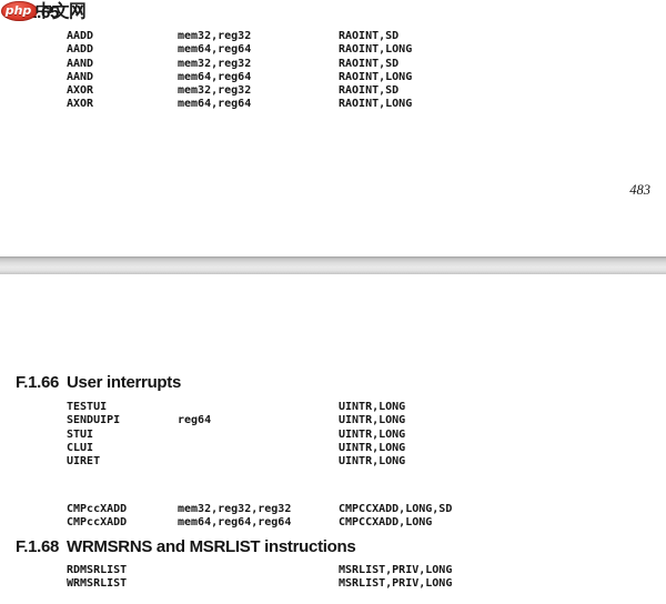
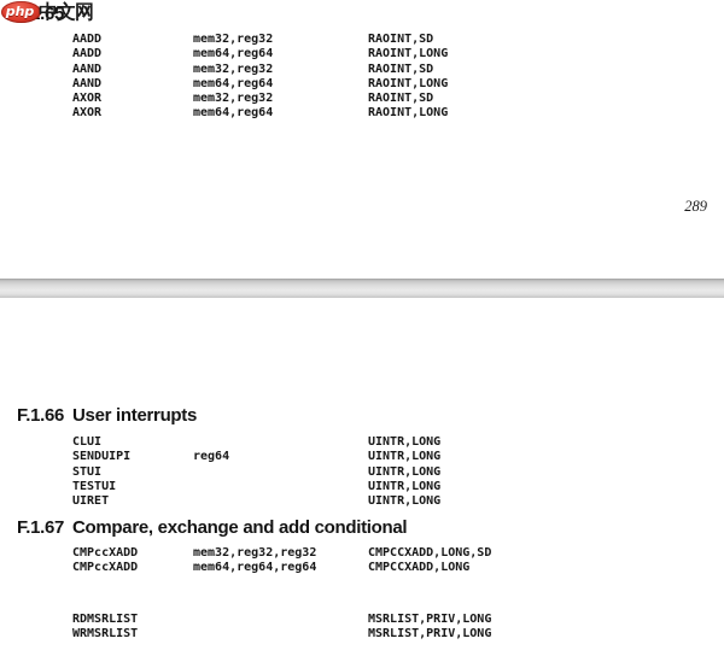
  php
  中文网
  AADD
  mem32,reg32
  RAOINT,SD
  AADD
  mem64,reg64
  RAOINT,LONG
  AAND
  mem32,reg32
  RAOINT,SD
  AAND
  mem64,reg64
  RAOINT,LONG
  AXOR
  mem32,reg32
  RAOINT,SD
  AXOR
  mem64,reg64
  RAOINT,LONG
- 483
+ 289
  F.1.66
  User interrupts
- TESTUI
+ CLUI
  UINTR,LONG
  SENDUIPI
  reg64
  UINTR,LONG
  STUI
  UINTR,LONG
- CLUI
+ TESTUI
  UINTR,LONG
  UIRET
  UINTR,LONG
+ F.1.67
+ Compare, exchange and add conditional
  CMPccXADD
  mem32,reg32,reg32
  CMPCCXADD,LONG,SD
  CMPccXADD
  mem64,reg64,reg64
  CMPCCXADD,LONG
- F.1.68
- WRMSRNS and MSRLIST instructions
  RDMSRLIST
  MSRLIST,PRIV,LONG
  WRMSRLIST
  MSRLIST,PRIV,LONG
